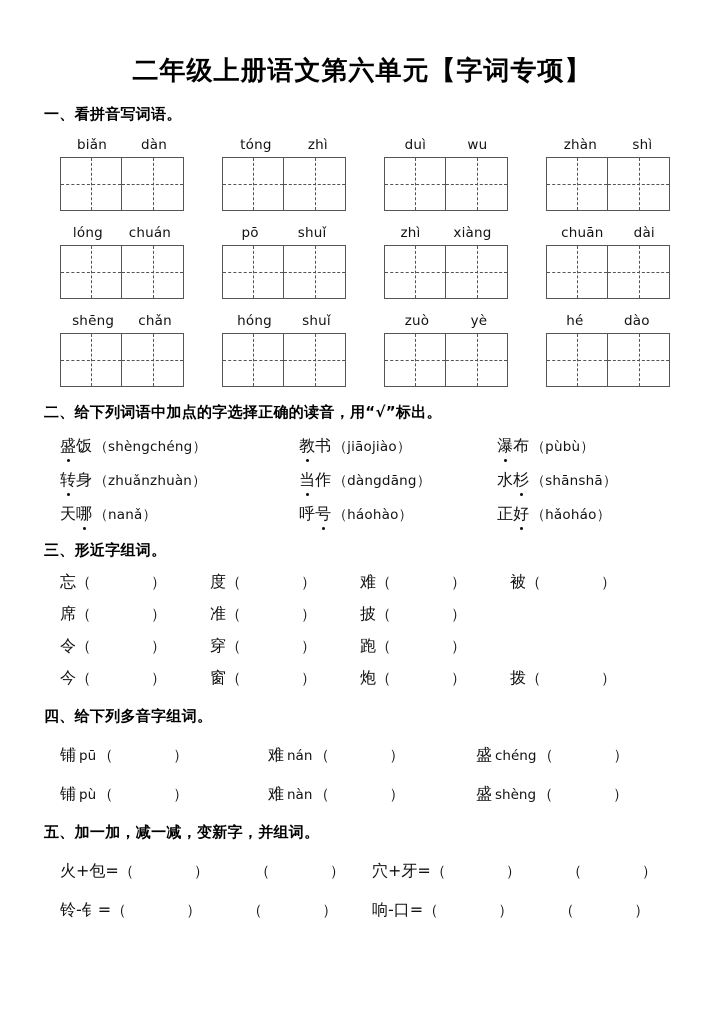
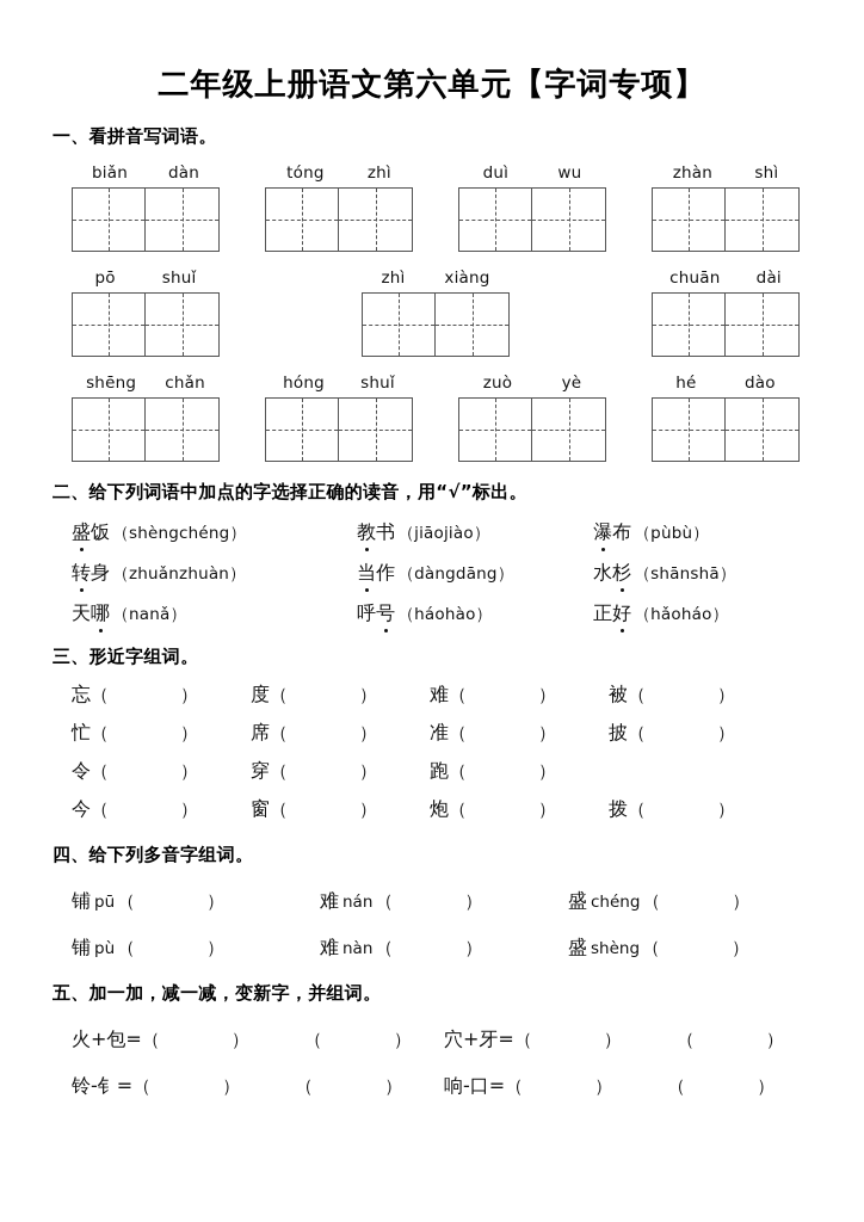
  二年级上册语文第六单元【字词专项】
  一、看拼音写词语。
  biǎn
  dàn
  tóng
  zhì
  duì
  wu
  zhàn
  shì
- lóng
- chuán
  pō
  shuǐ
  zhì
  xiàng
  chuān
  dài
  shēng
  chǎn
  hóng
  shuǐ
  zuò
  yè
  hé
  dào
  二、给下列词语中加点的字选择正确的读音，用“√”标出。
  盛饭
  （shèngchéng）
  教书
  （jiāojiào）
  瀑布
  （pùbù）
  转身
  （zhuǎnzhuàn）
  当作
  （dàngdāng）
  水杉
  （shānshā）
  天哪
  （nanǎ）
  呼号
  （háohào）
  正好
  （hǎoháo）
  三、形近字组词。
  忘（ ）
  度（ ）
  难（ ）
  被（ ）
+ 忙（ ）
  席（ ）
  准（ ）
  披（ ）
  令（ ）
  穿（ ）
  跑（ ）
  今（ ）
  窗（ ）
  炮（ ）
  拨（ ）
  四、给下列多音字组词。
  铺 pū （ ）
  难 nán （ ）
  盛 chéng （ ）
  铺 pù （ ）
  难 nàn （ ）
  盛 shèng （ ）
  五、加一加，减一减，变新字，并组词。
  火+包=（ ） （ ）
  穴+牙=（ ） （ ）
  铃-钅=（ ） （ ）
  响-口=（ ） （ ）
